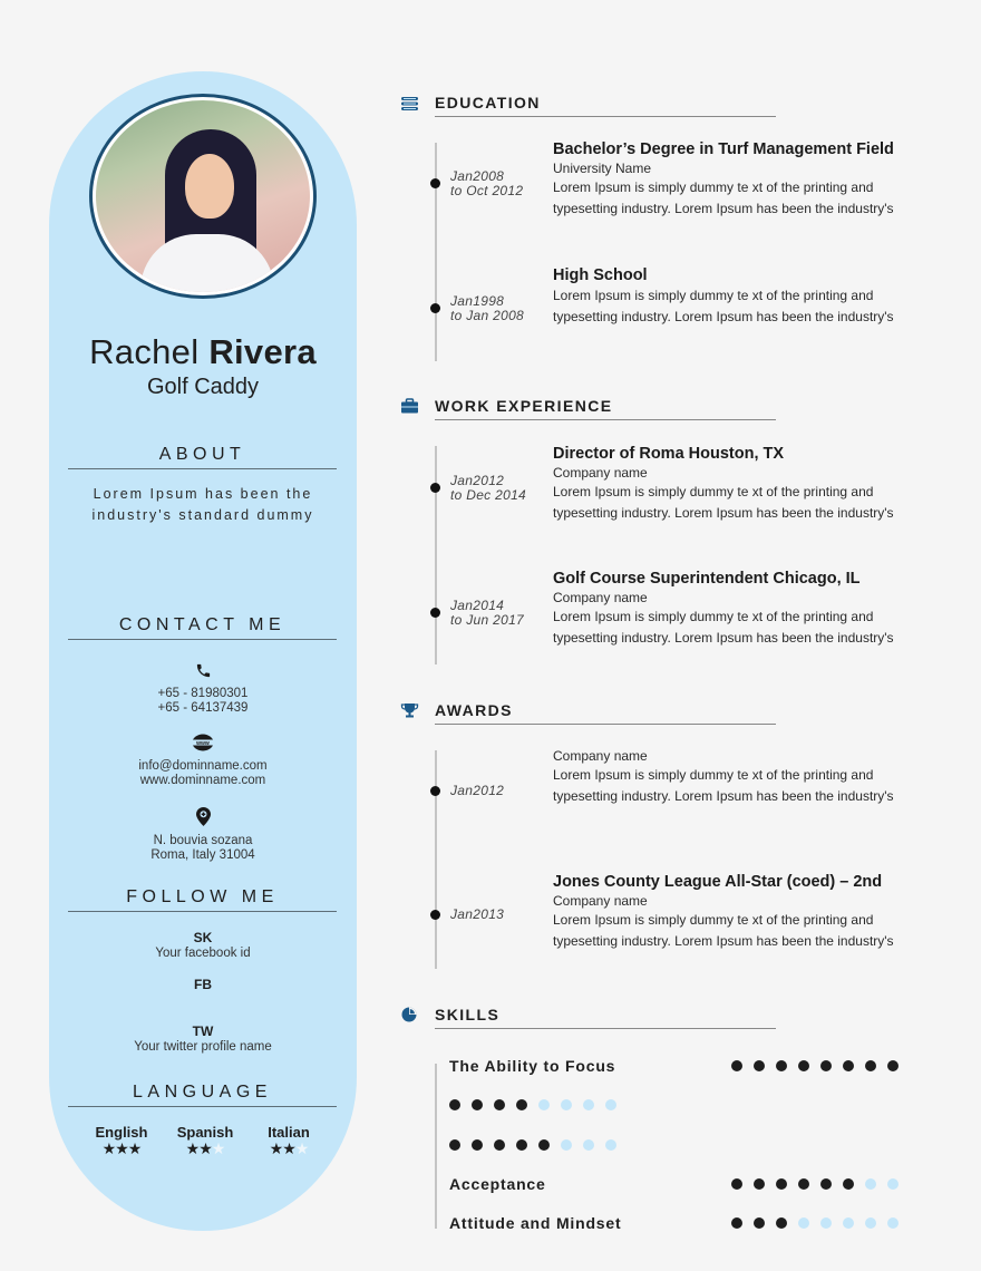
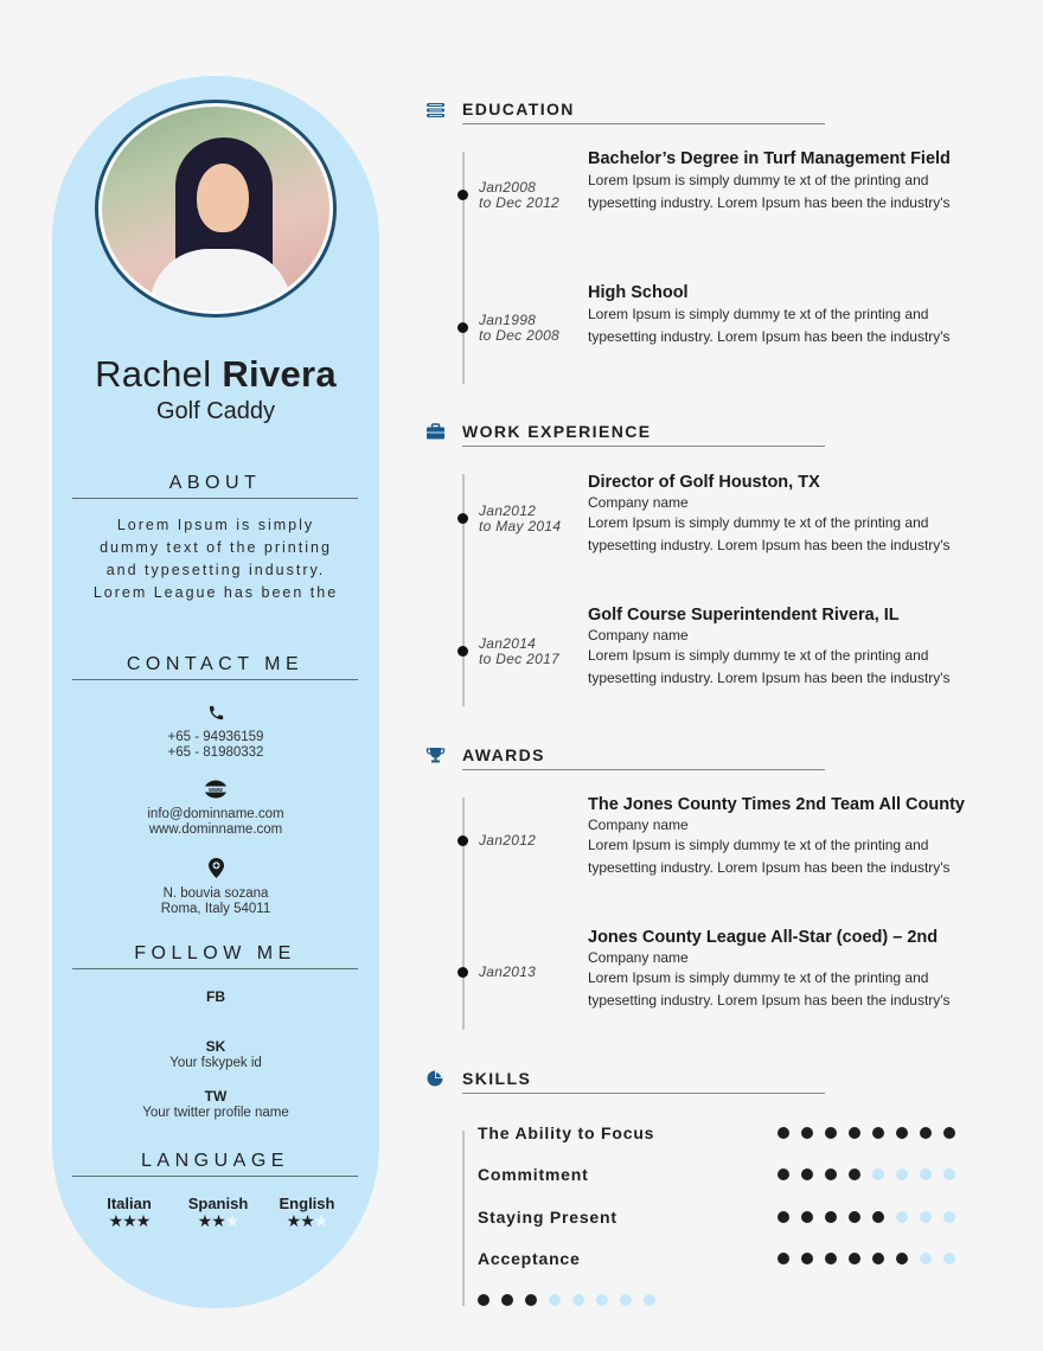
  Rachel Rivera
  Golf Caddy
  ABOUT
+ Lorem Ipsum is simply
+ dummy text of the printing
+ and typesetting industry.
- Lorem Ipsum has been the
+ Lorem League has been the
- industry's standard dummy
  CONTACT ME
- +65 - 81980301
+ +65 - 94936159
- +65 - 64137439
+ +65 - 81980332
  info@dominname.com
  www.dominname.com
  N. bouvia sozana
- Roma, Italy 31004
+ Roma, Italy 54011
  FOLLOW ME
- SK
+ FB
- Your facebook id
- FB
+ SK
+ Your fskypek id
  TW
  Your twitter profile name
  LANGUAGE
- English
+ Italian
  ★★★
  Spanish
  ★★★
- Italian
+ English
  ★★★
  EDUCATION
  Jan2008
- to Oct 2012
+ to Dec 2012
  Bachelor’s Degree in Turf Management Field
- University Name
  Lorem Ipsum is simply dummy te xt of the printing and
  typesetting industry. Lorem Ipsum has been the industry's
  Jan1998
- to Jan 2008
+ to Dec 2008
  High School
  Lorem Ipsum is simply dummy te xt of the printing and
  typesetting industry. Lorem Ipsum has been the industry's
  WORK EXPERIENCE
  Jan2012
- to Dec 2014
+ to May 2014
- Director of Roma Houston, TX
+ Director of Golf Houston, TX
  Company name
  Lorem Ipsum is simply dummy te xt of the printing and
  typesetting industry. Lorem Ipsum has been the industry's
  Jan2014
- to Jun 2017
+ to Dec 2017
- Golf Course Superintendent Chicago, IL
+ Golf Course Superintendent Rivera, IL
  Company name
  Lorem Ipsum is simply dummy te xt of the printing and
  typesetting industry. Lorem Ipsum has been the industry's
  AWARDS
  Jan2012
+ The Jones County Times 2nd Team All County
  Company name
  Lorem Ipsum is simply dummy te xt of the printing and
  typesetting industry. Lorem Ipsum has been the industry's
  Jan2013
  Jones County League All-Star (coed) – 2nd
  Company name
  Lorem Ipsum is simply dummy te xt of the printing and
  typesetting industry. Lorem Ipsum has been the industry's
  SKILLS
  The Ability to Focus
+ Commitment
+ Staying Present
  Acceptance
- Attitude and Mindset
